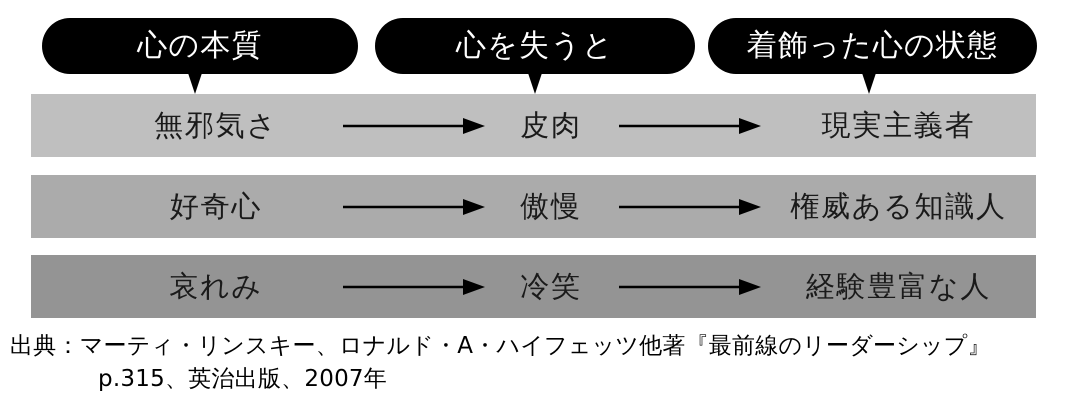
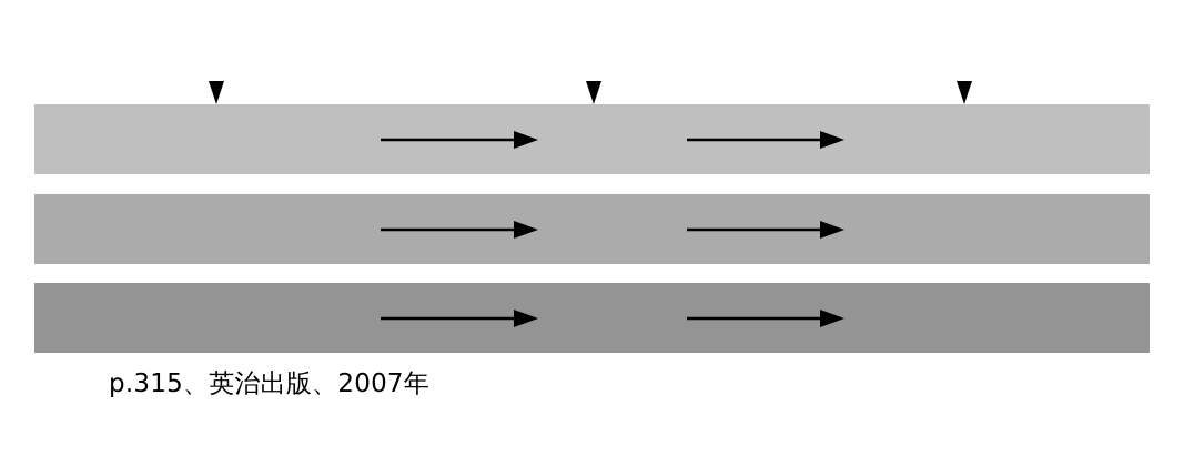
- 心の本質
- 心を失うと
- 着飾った心の状態
- 無邪気さ
- 皮肉
- 現実主義者
- 好奇心
- 傲慢
- 権威ある知識人
- 哀れみ
- 冷笑
- 経験豊富な人
- 出典：マーティ・リンスキー、ロナルド・A・ハイフェッツ他著『最前線のリーダーシップ』
  p.315、英治出版、2007年
